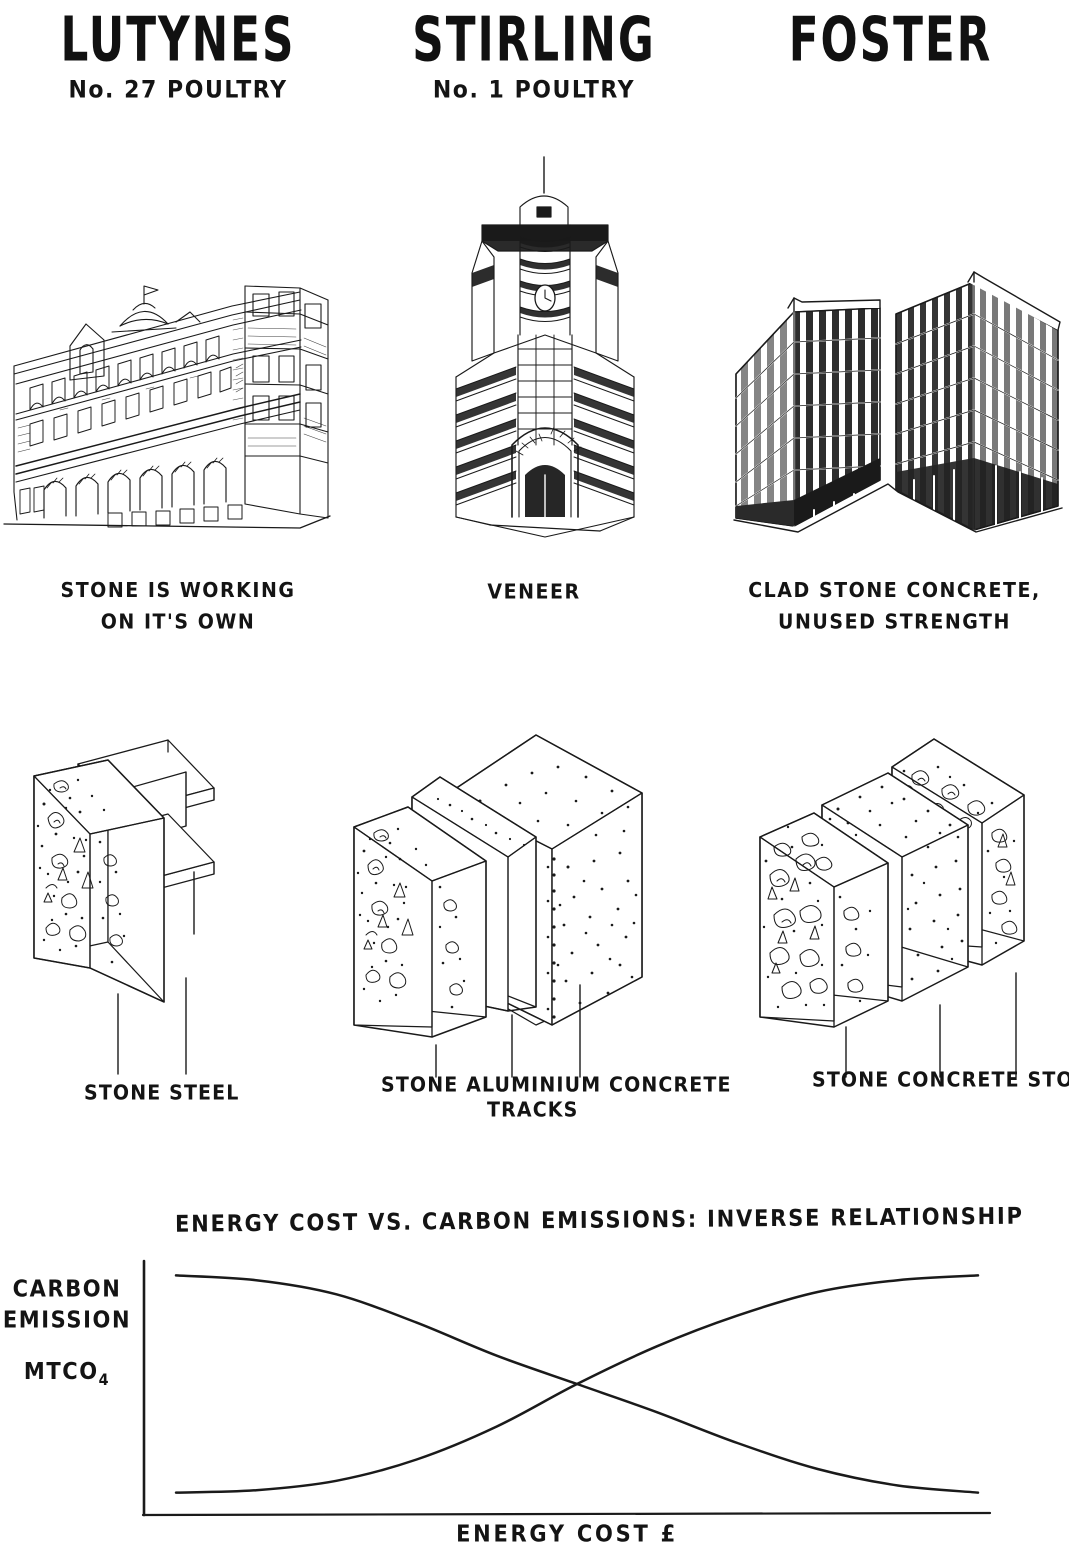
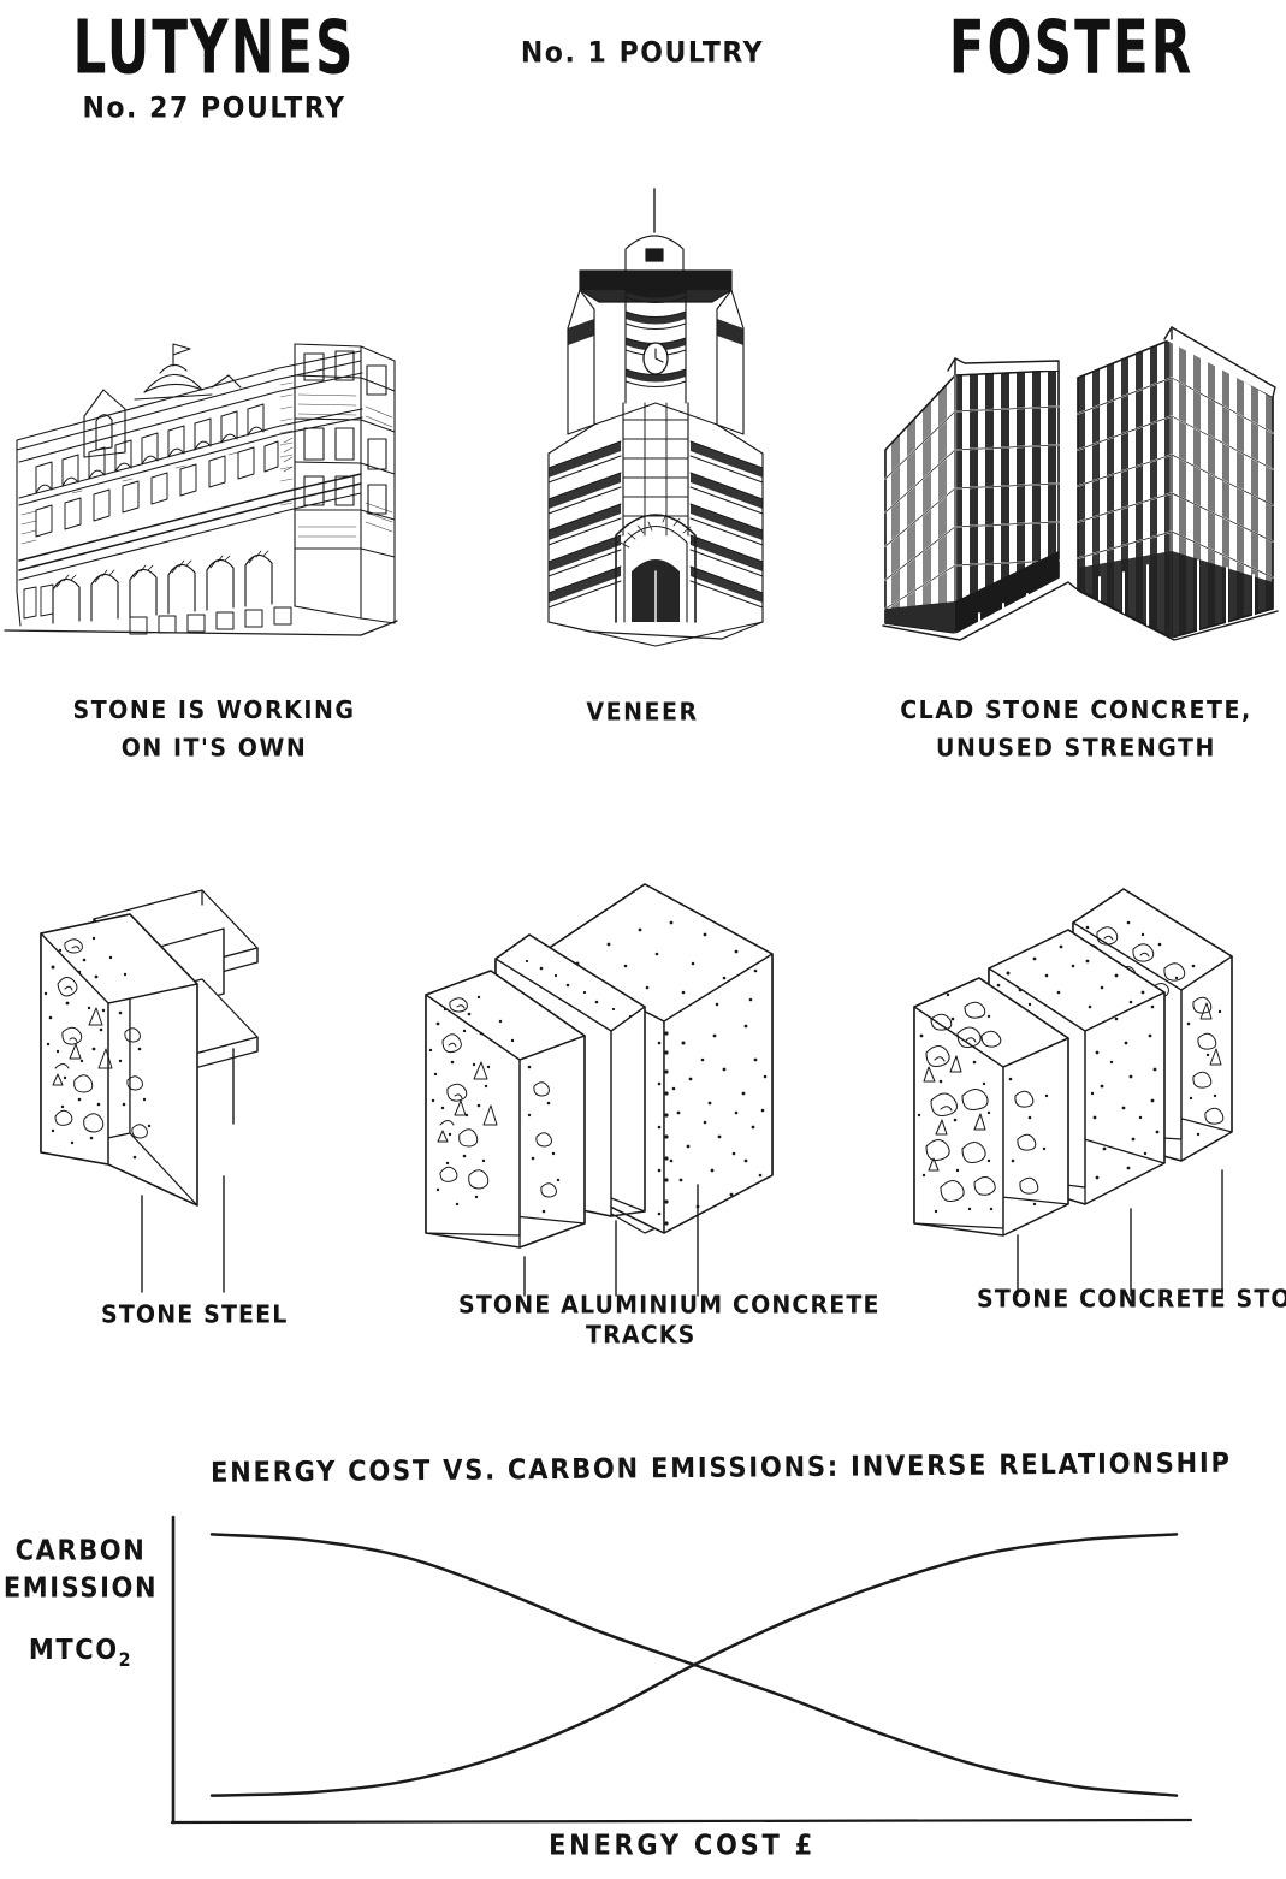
  LUTYNES
  No. 27 POULTRY
- STIRLING
  No. 1 POULTRY
  FOSTER
  STONE IS WORKING
  ON IT'S OWN
  VENEER
  CLAD STONE CONCRETE,
  UNUSED STRENGTH
  STONE STEEL
  STONE ALUMINIUM CONCRETE
  TRACKS
  STONE CONCRETE STO
  ENERGY COST VS. CARBON EMISSIONS: INVERSE RELATIONSHIP
  CARBON
  EMISSION
- MTCO4
+ MTCO2
  ENERGY COST £
